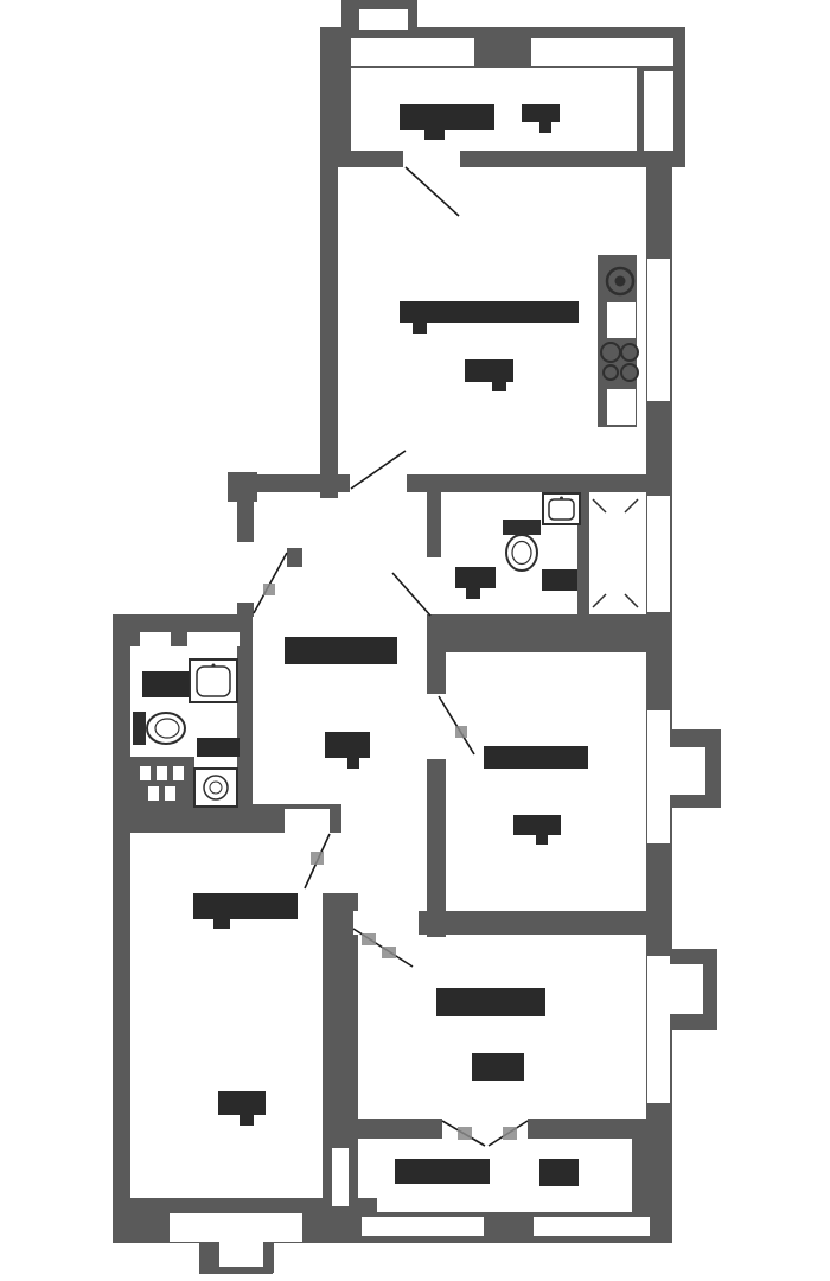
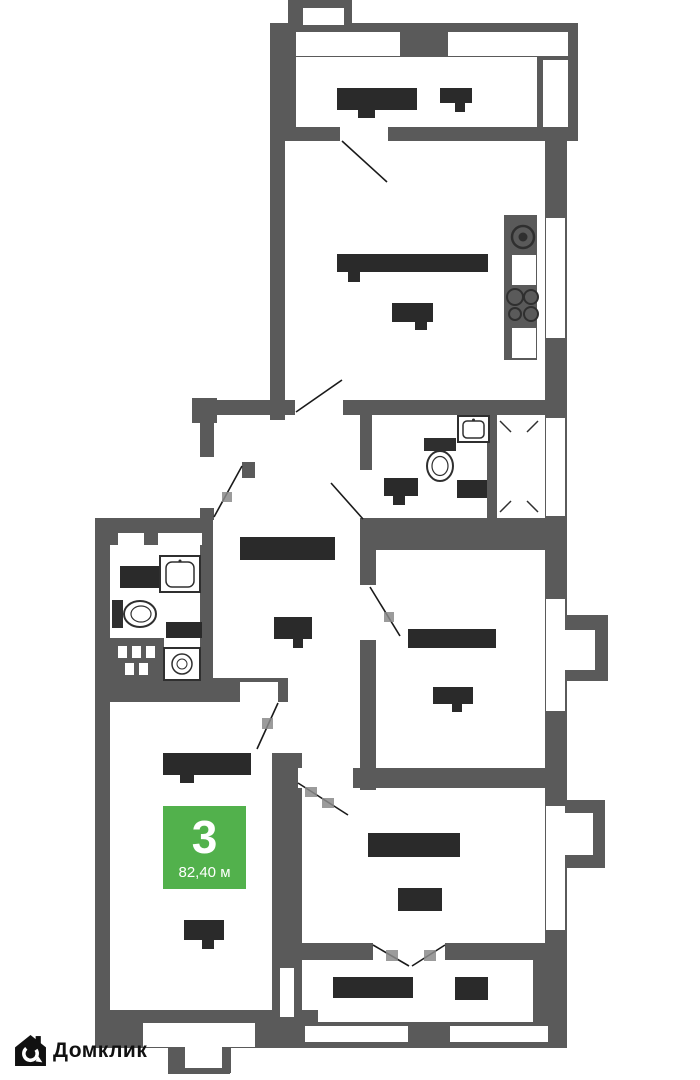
+ 3
+ 82,40 м
+ Домклик
